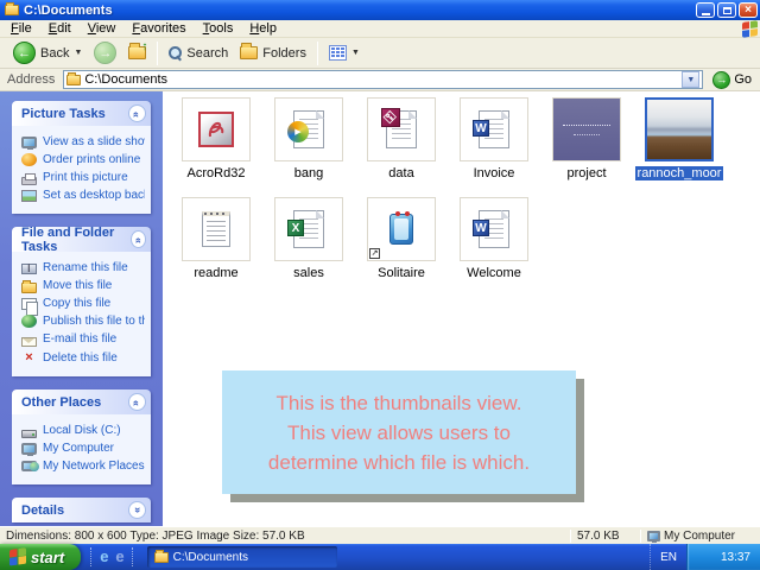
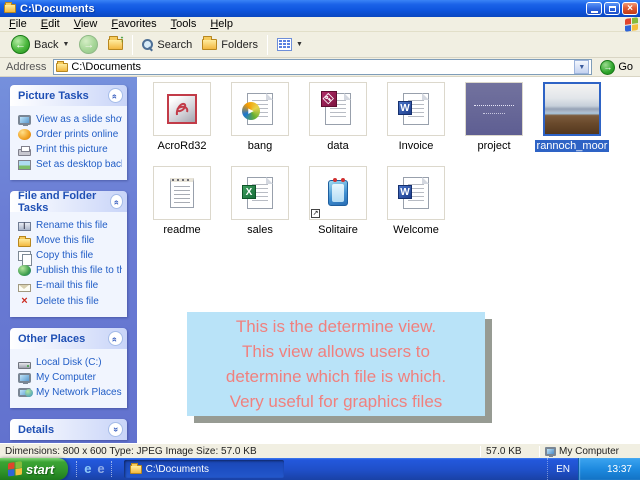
  C:\Documents
  ×
  File
  Edit
  View
  Favorites
  Tools
  Help
  ←
  Back
  →
  ↑
  Search
  Folders
  Address
  C:\Documents
  →
  Go
  Picture Tasks
  View as a slide sho
  Order prints online
  Print this picture
  File and Folder Tasks
  Rename this file
  Move this file
  Copy this file
  Publish this file to t
  E-mail this file
  ×
  Delete this file
  Other Places
  Local Disk (C:)
  My Computer
  My Network Places
  Details
  AcroRd32
  bang
  data
  Invoice
  project
  rannoch_moor
  readme
  sales
  Solitaire
  Welcome
- This is the thumbnails view.
+ This is the determine view.
  This view allows users to
  determine which file is which.
+ Very useful for graphics files
  Dimensions: 800 x 600 Type: JPEG Image Size: 57.0 KB
  57.0 KB
  My Computer
  start
  e
  e
  C:\Documents
  EN
  13:37
